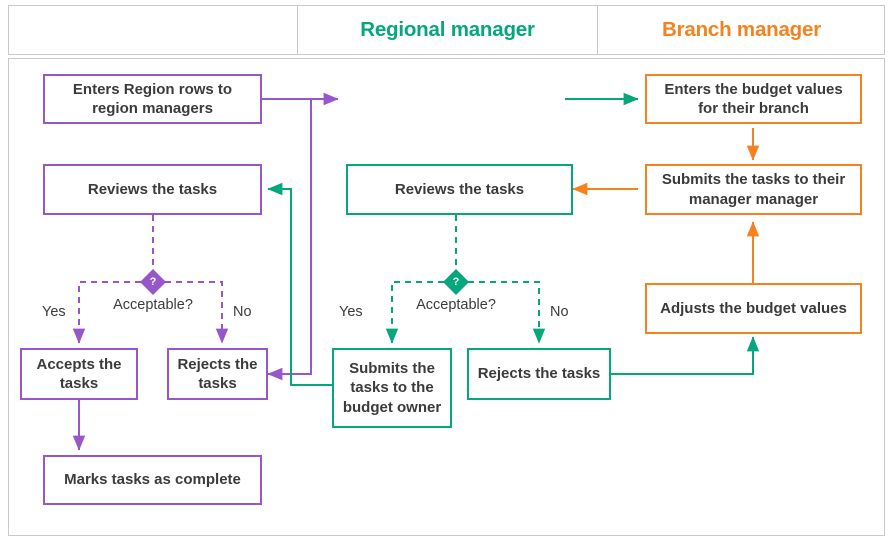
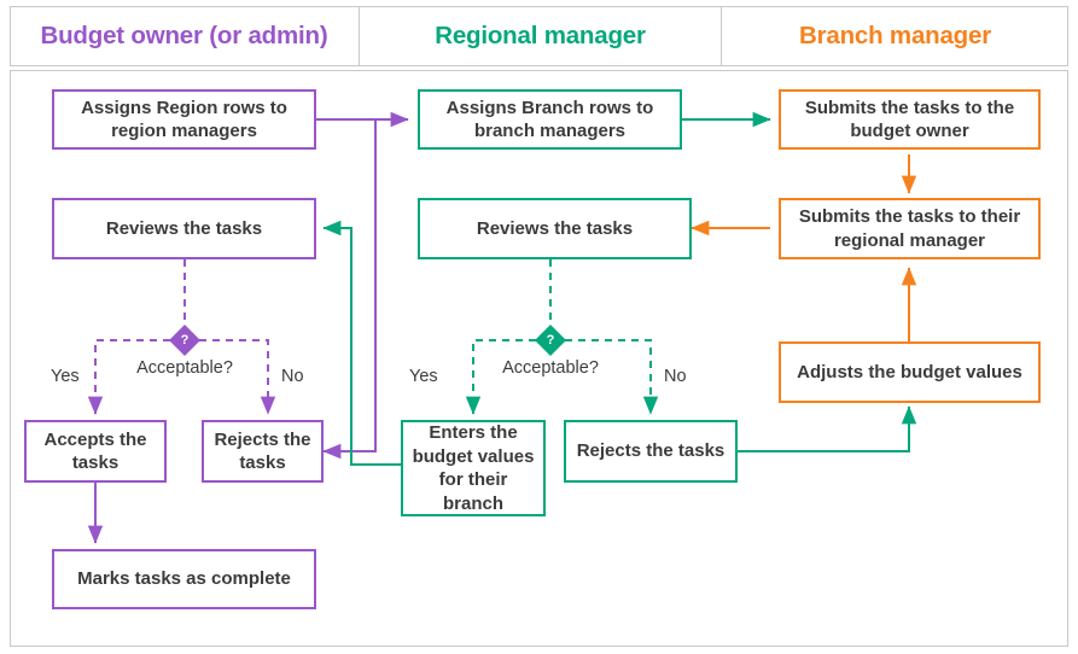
+ Budget owner (or admin)
  Regional manager
  Branch manager
  ?
  ?
- Enters Region rows to region managers
+ Assigns Region rows to region managers
  Reviews the tasks
  Accepts the tasks
  Rejects the tasks
  Marks tasks as complete
  Acceptable?
  Yes
  No
+ Assigns Branch rows to branch managers
  Reviews the tasks
- Submits the tasks to the budget owner
+ Enters the budget values for their branch
  Rejects the tasks
  Acceptable?
  Yes
  No
- Enters the budget values for their branch
+ Submits the tasks to the budget owner
- Submits the tasks to their manager manager
+ Submits the tasks to their regional manager
  Adjusts the budget values
